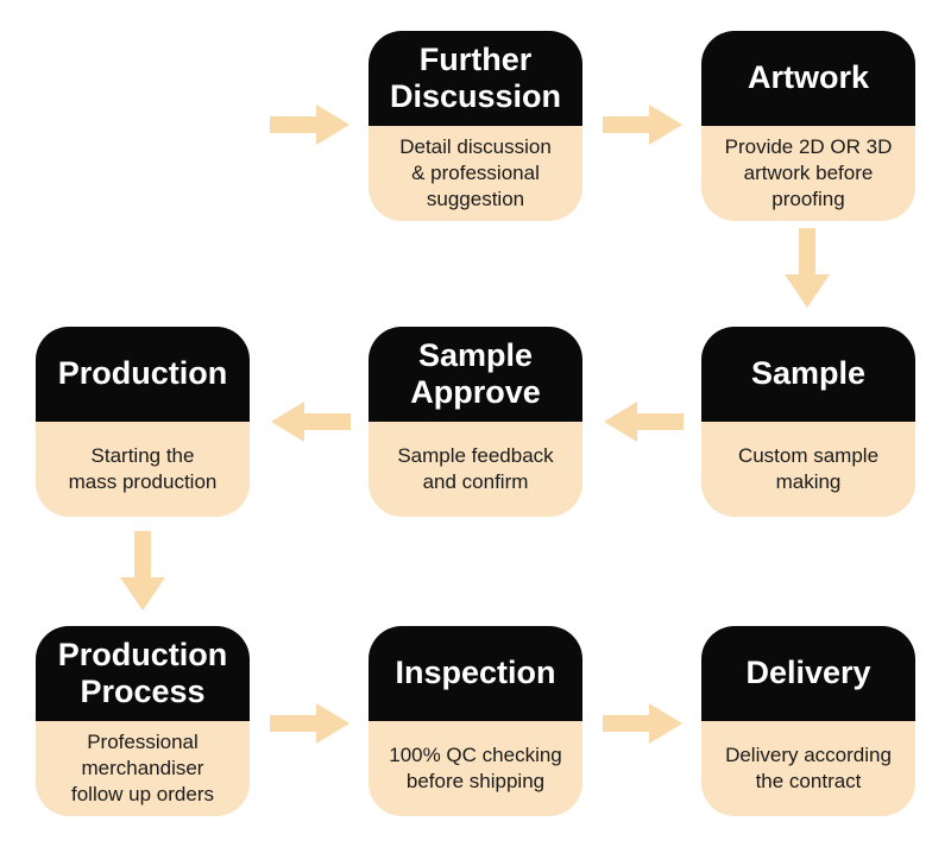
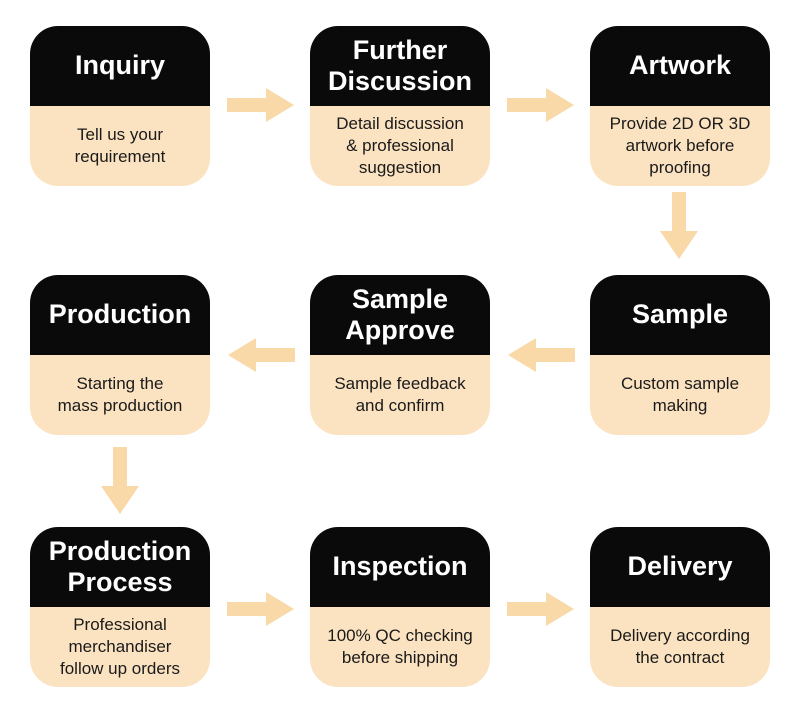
+ Inquiry
+ Tell us your
+ requirement
  Further
  Discussion
  Detail discussion
  & professional
  suggestion
  Artwork
  Provide 2D OR 3D
  artwork before
  proofing
  Production
  Starting the
  mass production
  Sample
  Approve
  Sample feedback
  and confirm
  Sample
  Custom sample
  making
  Production
  Process
  Professional
  merchandiser
  follow up orders
  Inspection
  100% QC checking
  before shipping
  Delivery
  Delivery according
  the contract
